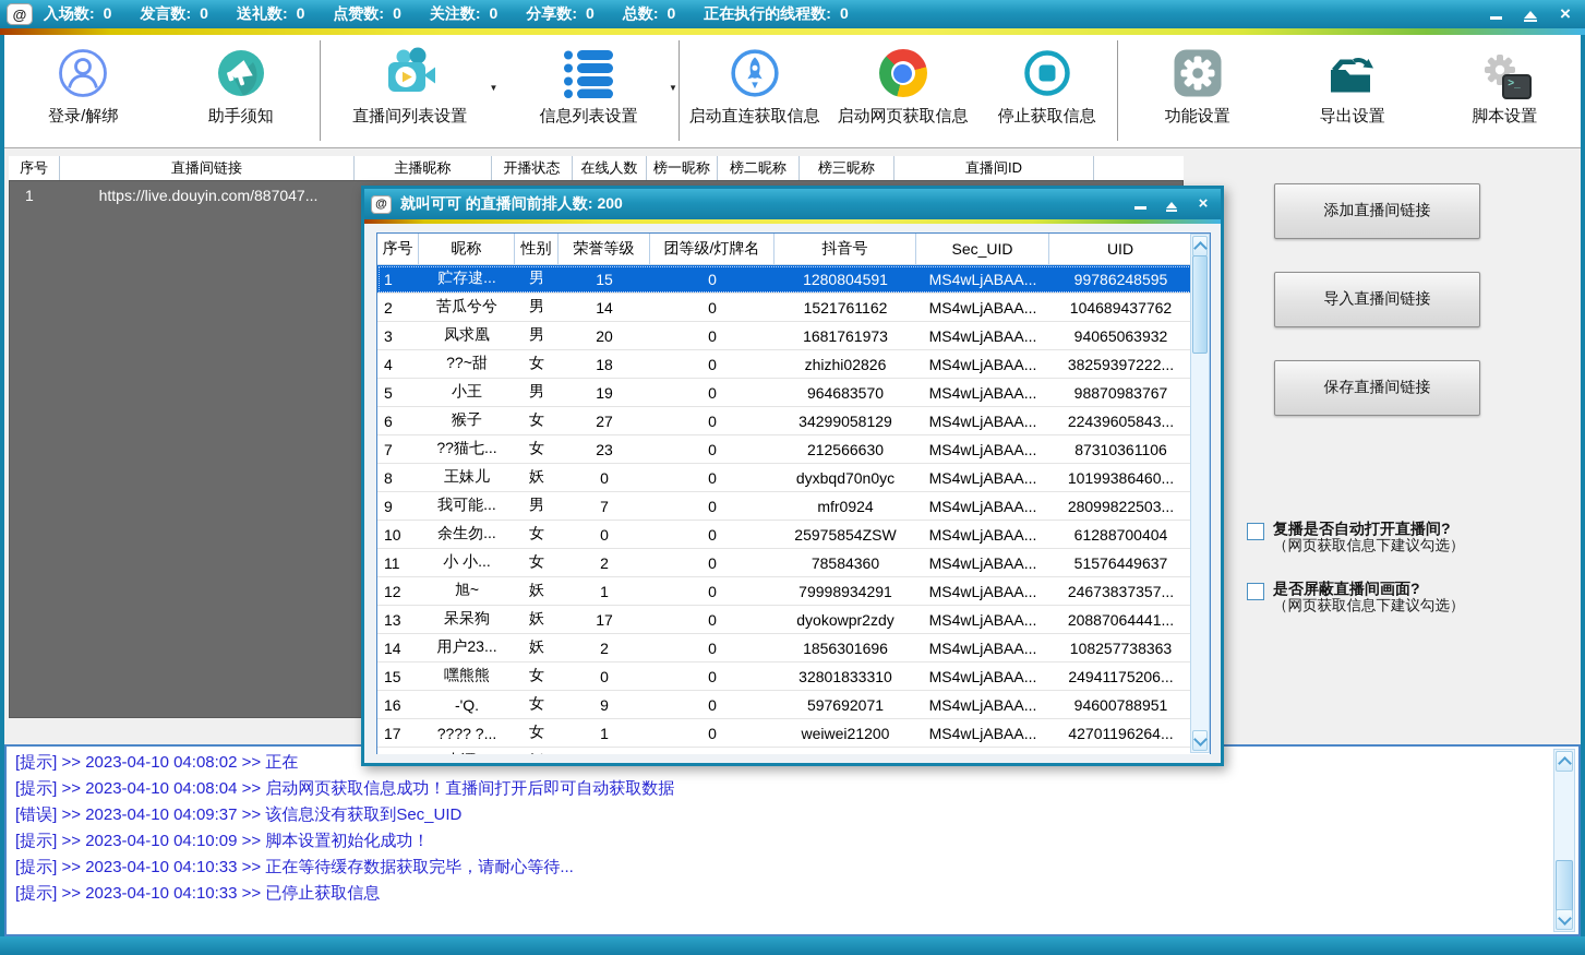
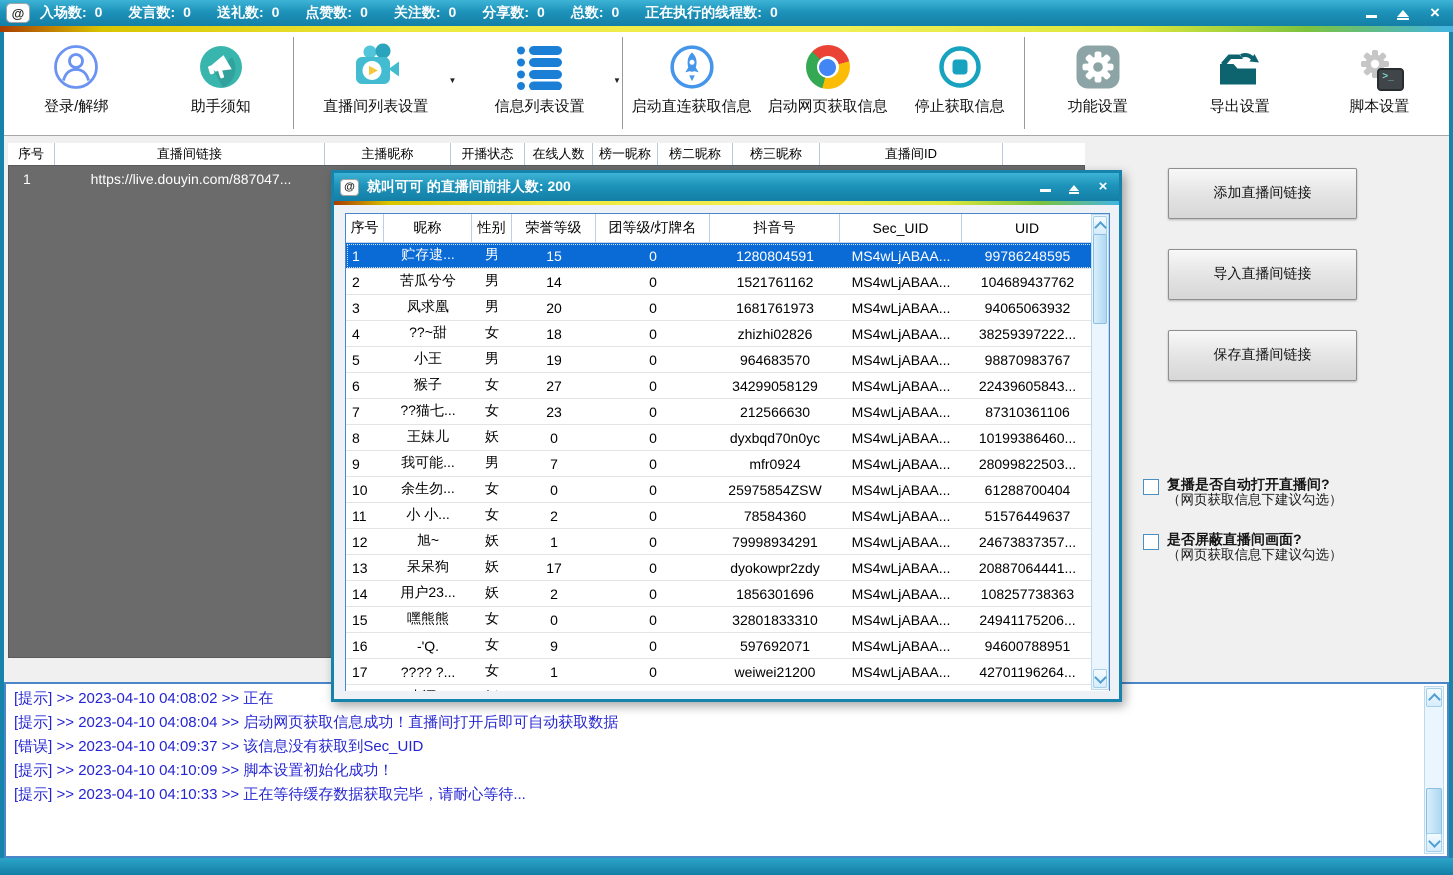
  @
  入场数: 0
  发言数: 0
  送礼数: 0
  点赞数: 0
  关注数: 0
  分享数: 0
  总数: 0
  正在执行的线程数: 0
  ×
  登录/解绑
  助手须知
  直播间列表设置
  ▼
  信息列表设置
  ▼
  启动直连获取信息
  启动网页获取信息
  停止获取信息
  功能设置
  导出设置
  >_
  脚本设置
  序号
  直播间链接
  主播昵称
  开播状态
  在线人数
  榜一昵称
  榜二昵称
  榜三昵称
  直播间ID
  1
  https://live.douyin.com/887047...
  添加直播间链接
  导入直播间链接
  保存直播间链接
  复播是否自动打开直播间?
  （网页获取信息下建议勾选）
  是否屏蔽直播间画面?
  （网页获取信息下建议勾选）
  [提示] >> 2023-04-10 04:08:02 >> 正在
  [提示] >> 2023-04-10 04:08:04 >> 启动网页获取信息成功！直播间打开后即可自动获取数据
  [错误] >> 2023-04-10 04:09:37 >> 该信息没有获取到Sec_UID
  [提示] >> 2023-04-10 04:10:09 >> 脚本设置初始化成功！
  [提示] >> 2023-04-10 04:10:33 >> 正在等待缓存数据获取完毕，请耐心等待...
- [提示] >> 2023-04-10 04:10:33 >> 已停止获取信息
  @
  就叫可可 的直播间前排人数: 200
  ×
  序号
  昵称
  性别
  荣誉等级
  团等级/灯牌名
  抖音号
  Sec_UID
  UID
  1
  贮存逮...
  男
  15
  0
  1280804591
  MS4wLjABAA...
  99786248595
  2
  苦瓜兮兮
  男
  14
  0
  1521761162
  MS4wLjABAA...
  104689437762
  3
  凤求凰
  男
  20
  0
  1681761973
  MS4wLjABAA...
  94065063932
  4
  ??~甜
  女
  18
  0
  zhizhi02826
  MS4wLjABAA...
  38259397222...
  5
  小王
  男
  19
  0
  964683570
  MS4wLjABAA...
  98870983767
  6
  猴子
  女
  27
  0
  34299058129
  MS4wLjABAA...
  22439605843...
  7
  ??猫七...
  女
  23
  0
  212566630
  MS4wLjABAA...
  87310361106
  8
  王妹儿
  妖
  0
  0
  dyxbqd70n0yc
  MS4wLjABAA...
  10199386460...
  9
  我可能...
  男
  7
  0
  mfr0924
  MS4wLjABAA...
  28099822503...
  10
  余生勿...
  女
  0
  0
  25975854ZSW
  MS4wLjABAA...
  61288700404
  11
  小 小...
  女
  2
  0
  78584360
  MS4wLjABAA...
  51576449637
  12
  旭~
  妖
  1
  0
  79998934291
  MS4wLjABAA...
  24673837357...
  13
  呆呆狗
  妖
  17
  0
  dyokowpr2zdy
  MS4wLjABAA...
  20887064441...
  14
  用户23...
  妖
  2
  0
  1856301696
  MS4wLjABAA...
  108257738363
  15
  嘿熊熊
  女
  0
  0
  32801833310
  MS4wLjABAA...
  24941175206...
  16
  -'Q.
  女
  9
  0
  597692071
  MS4wLjABAA...
  94600788951
  17
  ???? ?...
  女
  1
  0
  weiwei21200
  MS4wLjABAA...
  42701196264...
